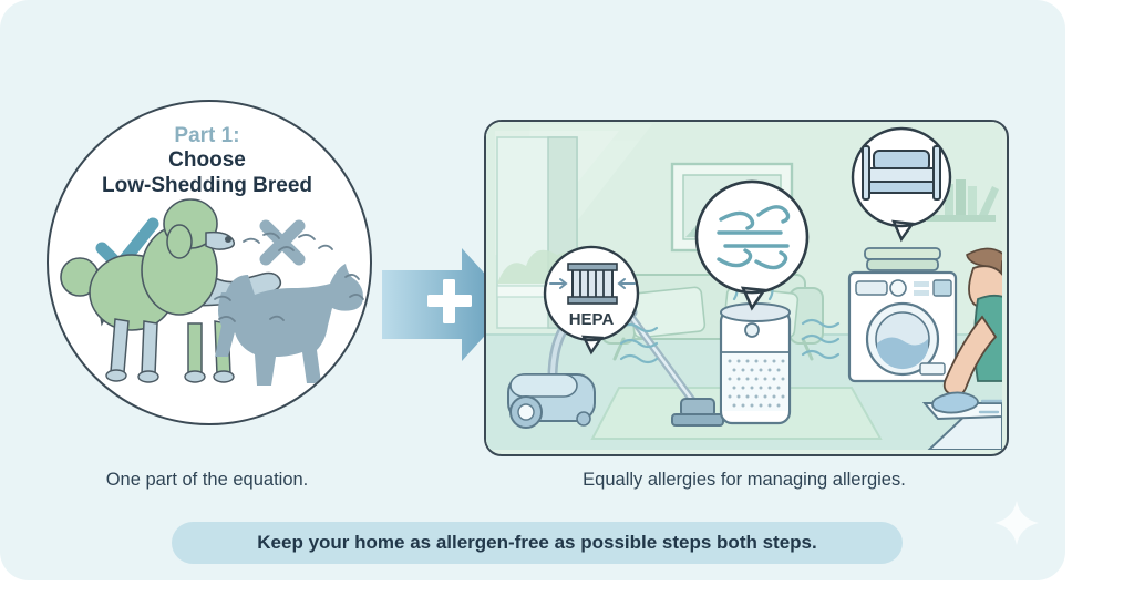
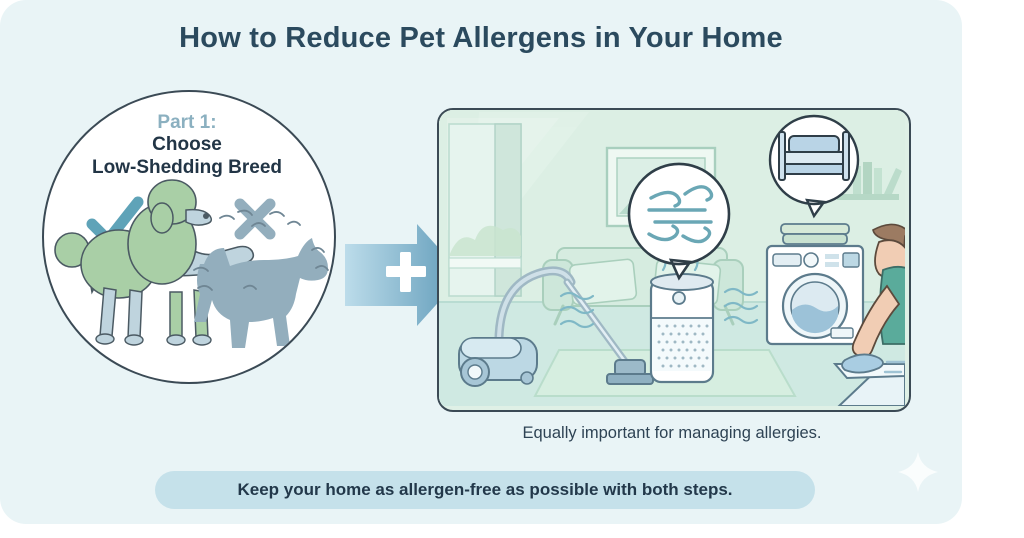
+ How to Reduce Pet Allergens in Your Home
  Part 1:
  Choose
  Low-Shedding Breed
- HEPA
- One part of the equation.
- Equally allergies for managing allergies.
+ Equally important for managing allergies.
- Keep your home as allergen-free as possible steps both steps.
+ Keep your home as allergen-free as possible with both steps.
